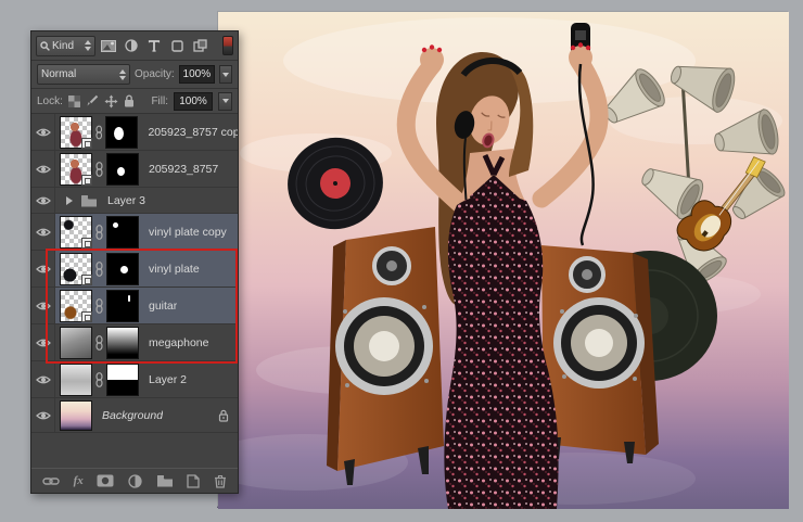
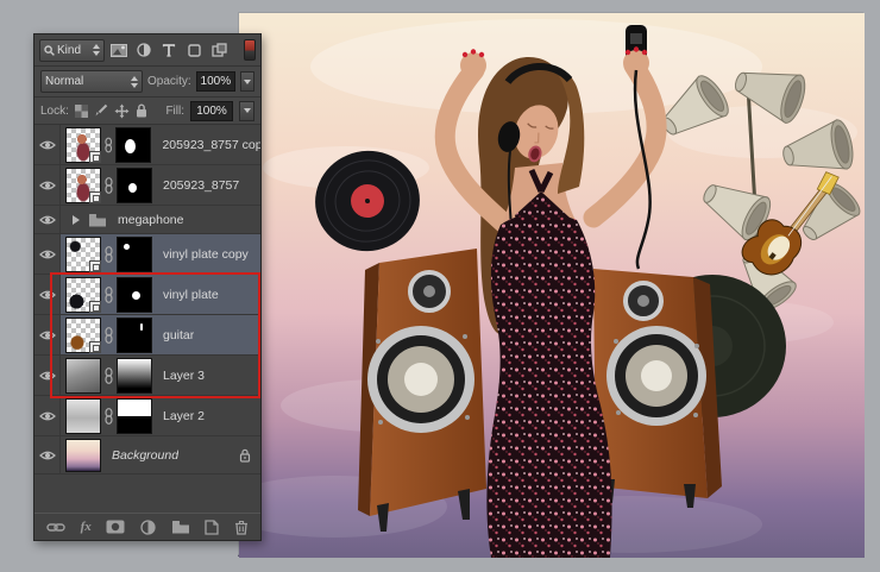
  Kind
  Normal
  Opacity:
  100%
  Lock:
  Fill:
  100%
  205923_8757 cop
  205923_8757
- Layer 3
+ megaphone
  vinyl plate copy
  vinyl plate
  guitar
- megaphone
+ Layer 3
  Layer 2
  Background
  fx
